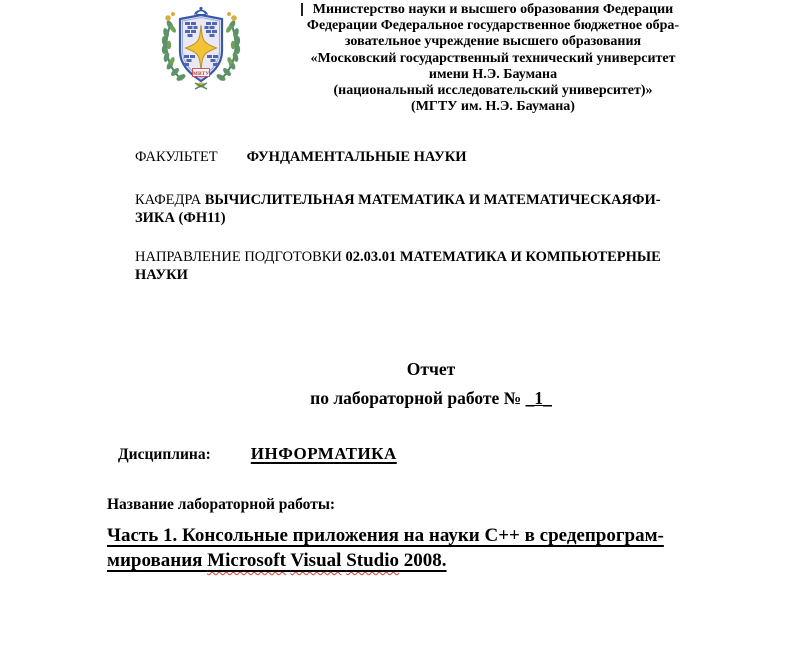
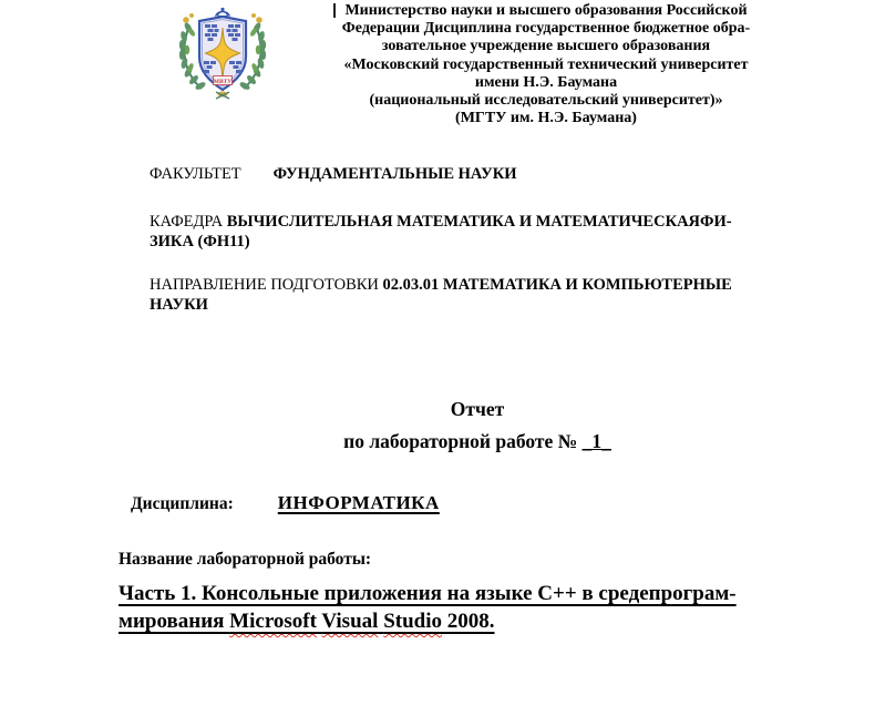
- Министерство науки и высшего образования Федерации
+ Министерство науки и высшего образования Российской
- Федерации Федеральное государственное бюджетное обра-
+ Федерации Дисциплина государственное бюджетное обра-
  зовательное учреждение высшего образования
  «Московский государственный технический университет
  имени Н.Э. Баумана
  (национальный исследовательский университет)»
  (МГТУ им. Н.Э. Баумана)
  ФАКУЛЬТЕТ ФУНДАМЕНТАЛЬНЫЕ НАУКИ
  КАФЕДРА ВЫЧИСЛИТЕЛЬНАЯ МАТЕМАТИКА И МАТЕМАТИЧЕСКАЯФИ-
  ЗИКА (ФН11)
  НАПРАВЛЕНИЕ ПОДГОТОВКИ 02.03.01 МАТЕМАТИКА И КОМПЬЮТЕРНЫЕ
  НАУКИ
  Отчет
  по лабораторной работе № _1_
  Дисциплина: ИНФОРМАТИКА
  Название лабораторной работы:
- Часть 1. Консольные приложения на науки C++ в средепрограм-
+ Часть 1. Консольные приложения на языке C++ в средепрограм-
  мирования Microsoft Visual Studio 2008.
